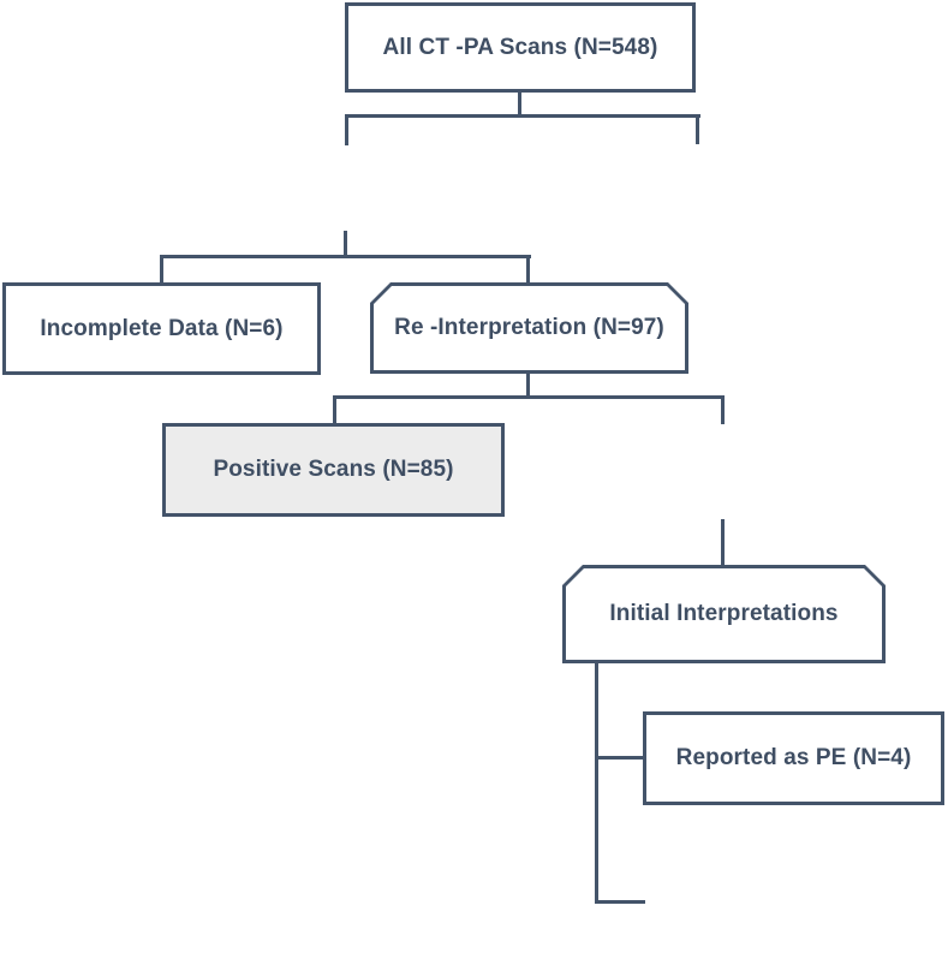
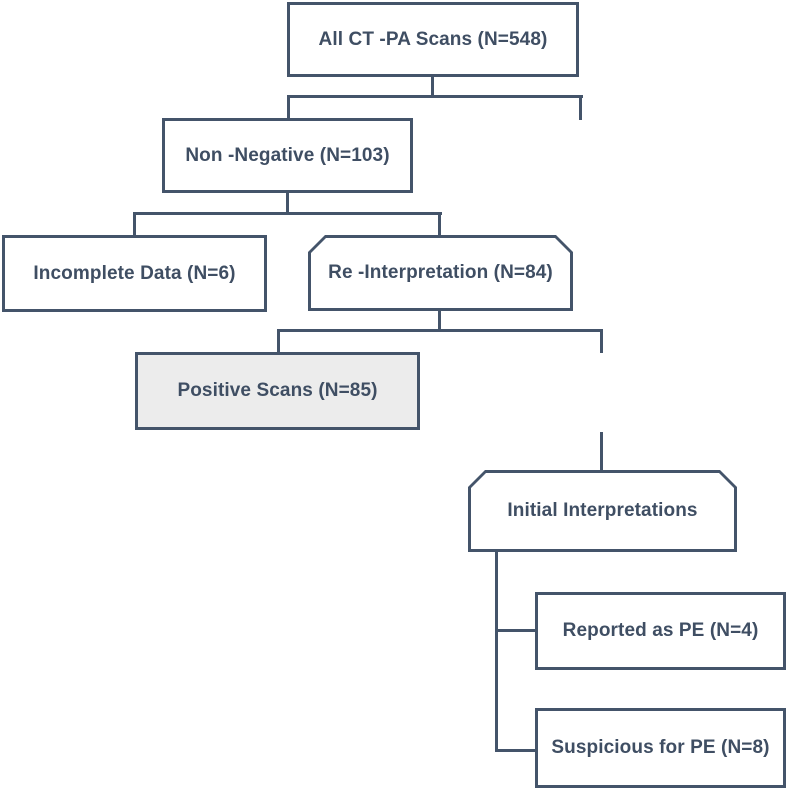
  All CT -PA Scans (N=548)
+ Non -Negative (N=103)
  Incomplete Data (N=6)
- Re -Interpretation (N=97)
+ Re -Interpretation (N=84)
  Positive Scans (N=85)
  Initial Interpretations
  Reported as PE (N=4)
+ Suspicious for PE (N=8)
